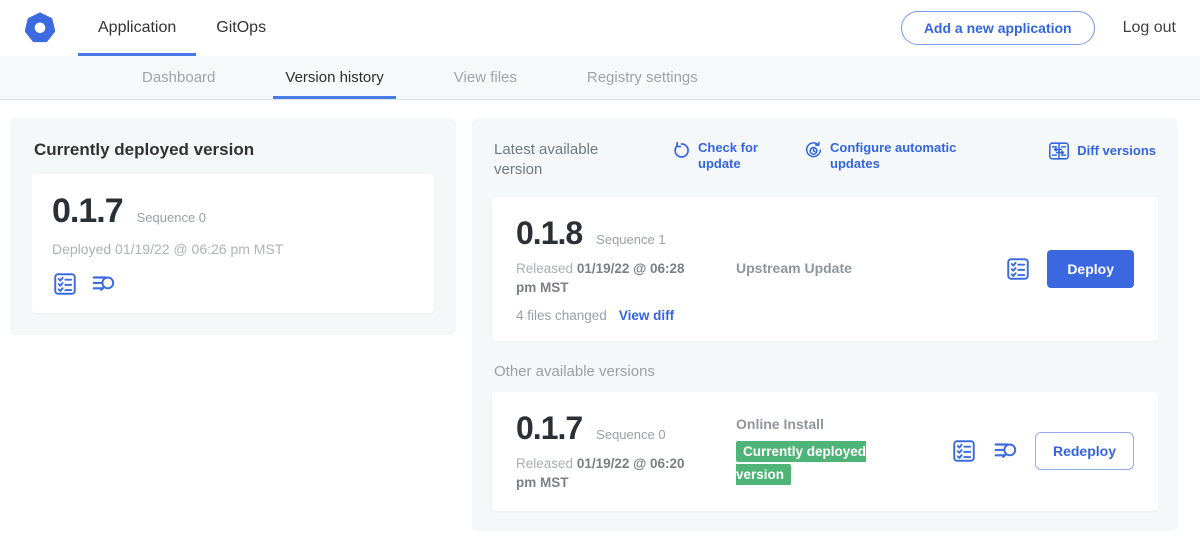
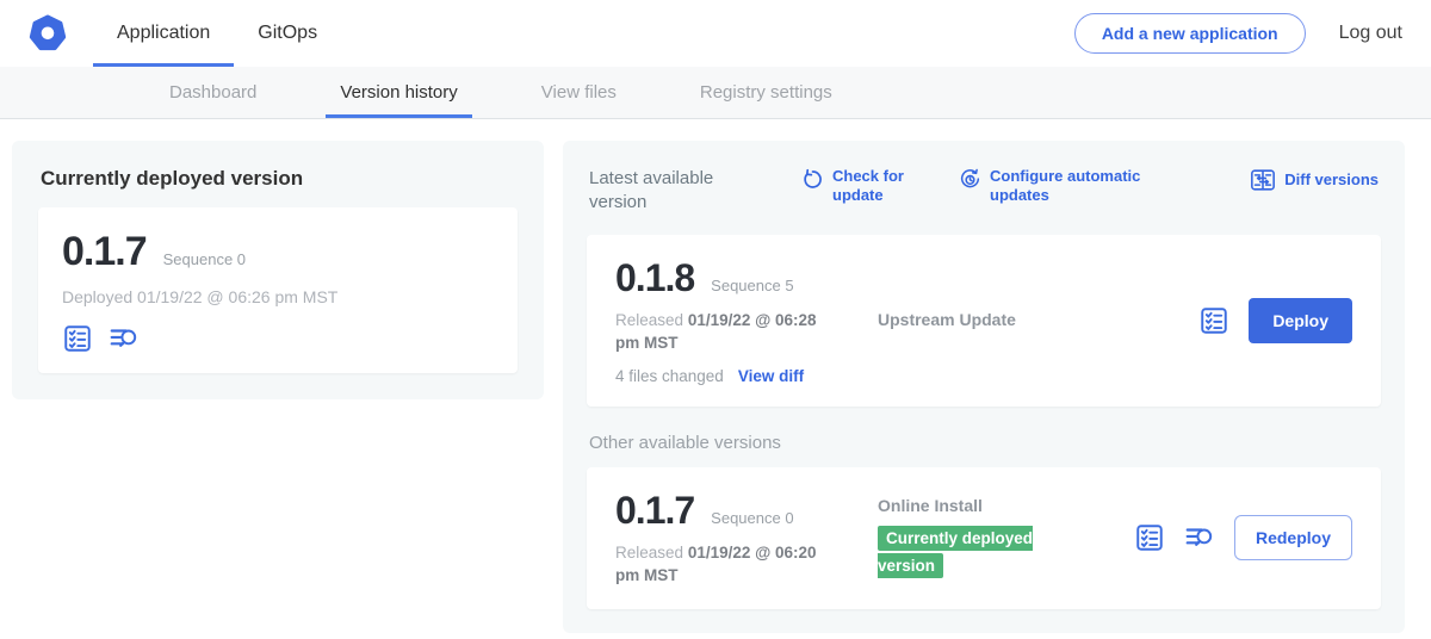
  Application
  GitOps
  Add a new application
  Log out
  Dashboard
  Version history
  View files
  Registry settings
  Currently deployed version
  0.1.7
  Sequence 0
  Deployed 01/19/22 @ 06:26 pm MST
  Latest available version
  Check for update
  Configure automatic updates
  Diff versions
  0.1.8
- Sequence 1
+ Sequence 5
  Released 01/19/22 @ 06:28 pm MST
  4 files changed
  View diff
  Upstream Update
  Deploy
  Other available versions
  0.1.7
  Sequence 0
  Released 01/19/22 @ 06:20 pm MST
  Online Install
  Currently deployed version
  Redeploy
